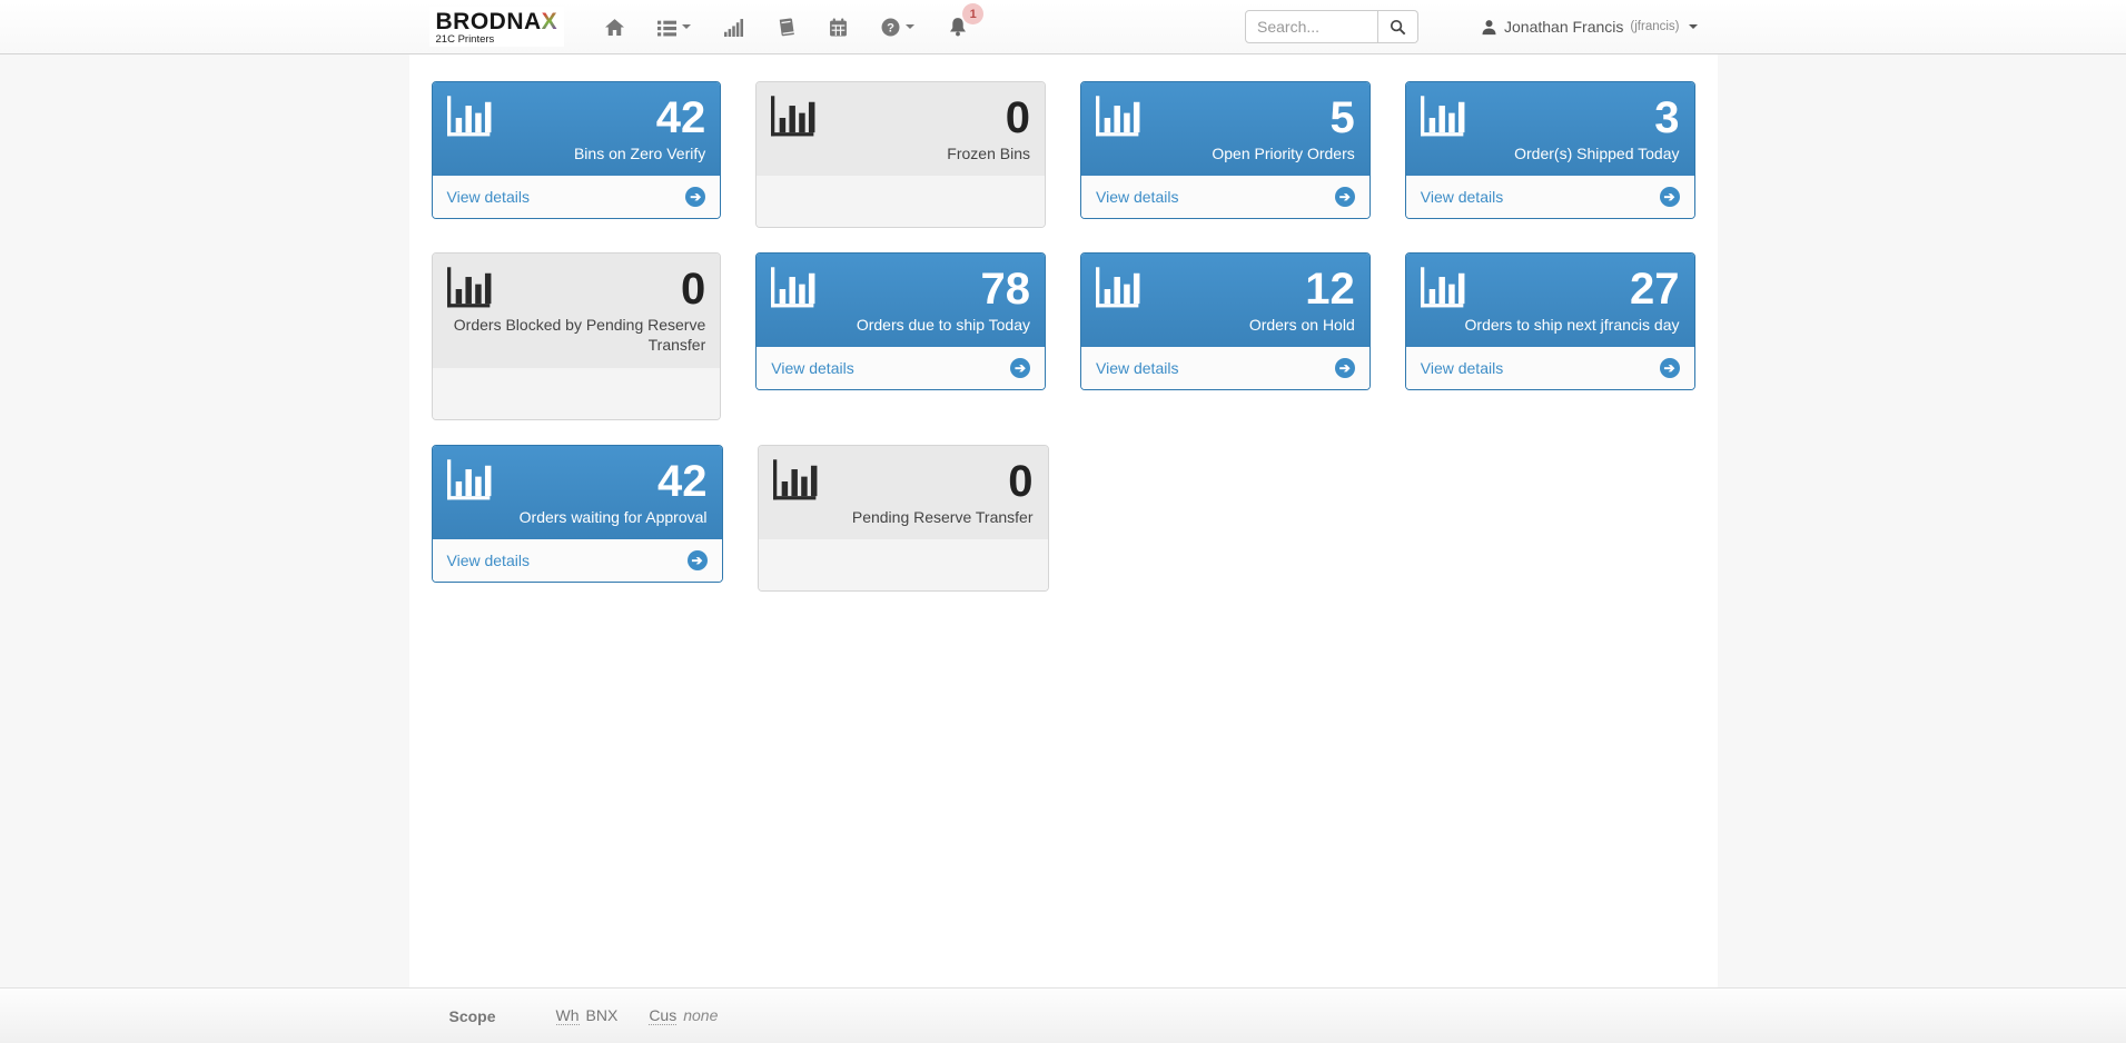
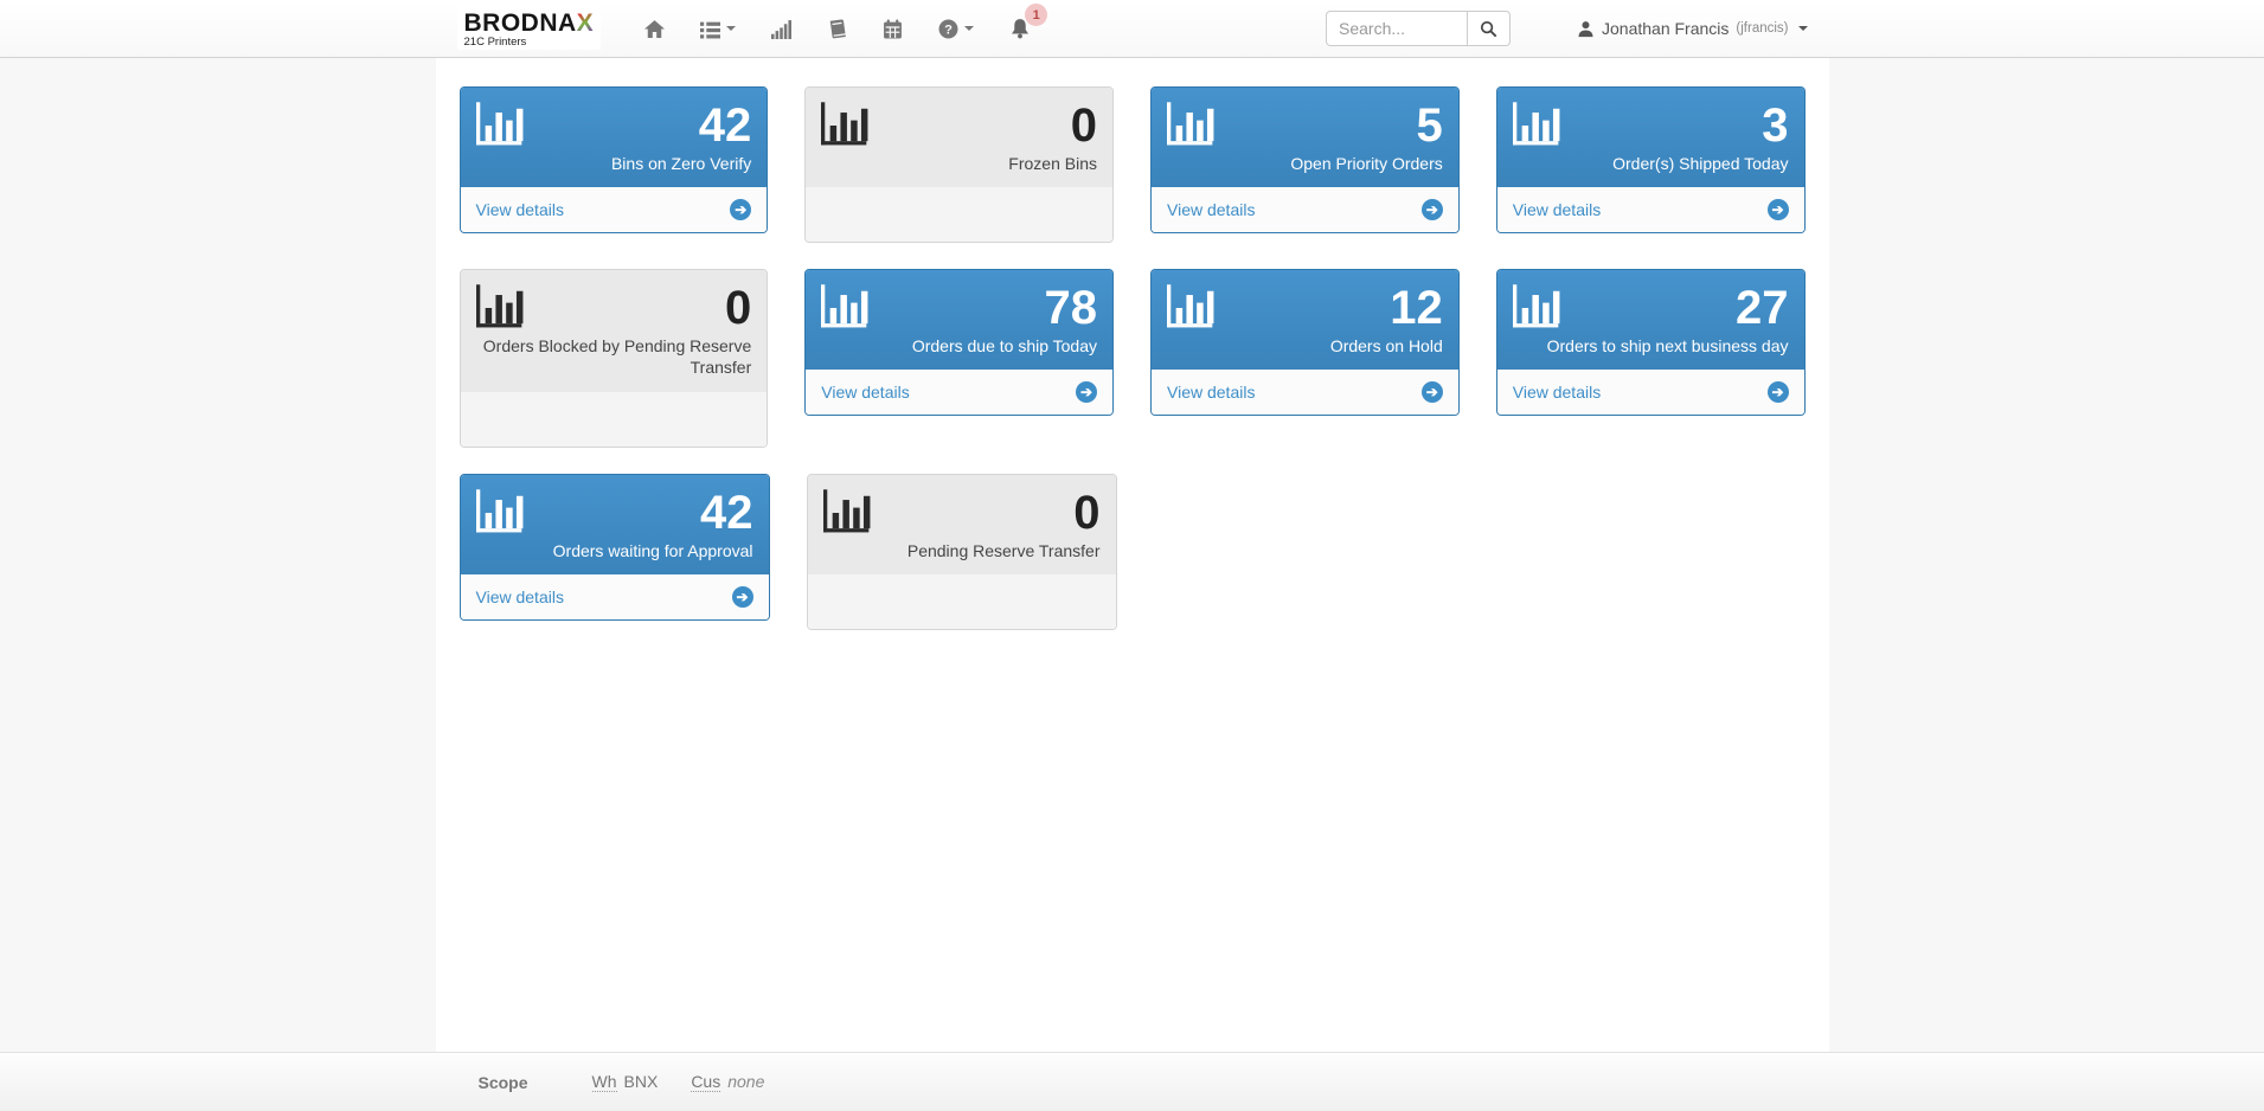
  BRODNAX
  21C Printers
  1
  Search...
  Jonathan Francis
  (jfrancis)
  42
  Bins on Zero Verify
  View details
  ➔
  0
  Frozen Bins
  5
  Open Priority Orders
  View details
  ➔
  3
  Order(s) Shipped Today
  View details
  ➔
  0
  Orders Blocked by Pending Reserve Transfer
  78
  Orders due to ship Today
  View details
  ➔
  12
  Orders on Hold
  View details
  ➔
  27
- Orders to ship next jfrancis day
+ Orders to ship next business day
  View details
  ➔
  42
  Orders waiting for Approval
  View details
  ➔
  0
  Pending Reserve Transfer
  Scope
  Wh
  BNX
  Cus
  none
